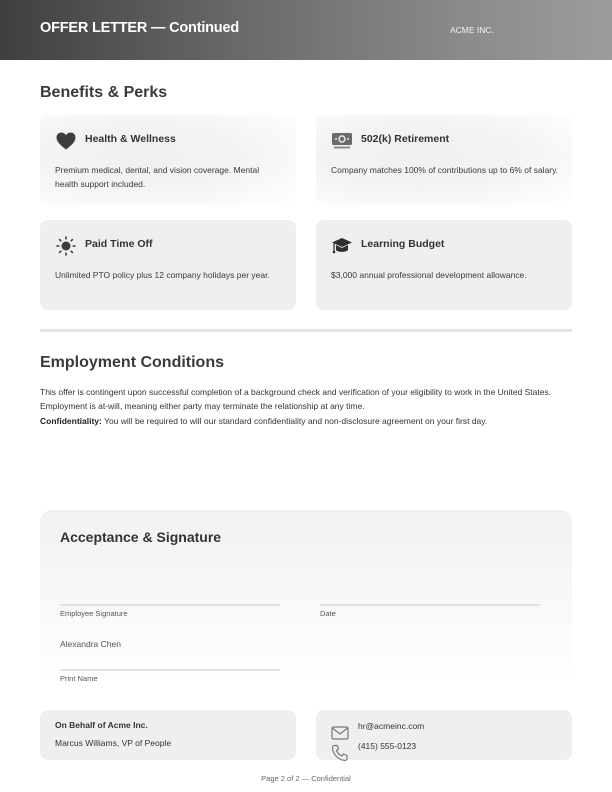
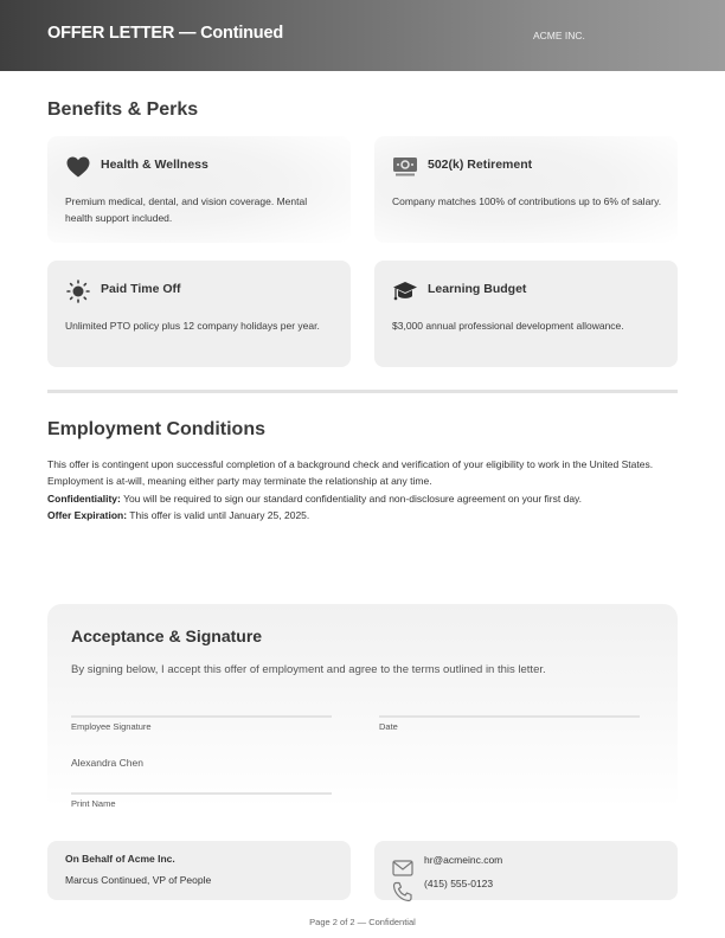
  OFFER LETTER — Continued
  ACME INC.
  Benefits & Perks
  Health & Wellness
  Premium medical, dental, and vision coverage. Mental health support included.
  502(k) Retirement
  Company matches 100% of contributions up to 6% of salary.
  Paid Time Off
  Unlimited PTO policy plus 12 company holidays per year.
  Learning Budget
  $3,000 annual professional development allowance.
  Employment Conditions
  This offer is contingent upon successful completion of a background check and verification of your eligibility to work in the United States. Employment is at-will, meaning either party may terminate the relationship at any time.
- Confidentiality: You will be required to will our standard confidentiality and non-disclosure agreement on your first day.
+ Confidentiality: You will be required to sign our standard confidentiality and non-disclosure agreement on your first day.
+ Offer Expiration: This offer is valid until January 25, 2025.
  Acceptance & Signature
+ By signing below, I accept this offer of employment and agree to the terms outlined in this letter.
  Employee Signature
  Date
  Alexandra Chen
  Print Name
  On Behalf of Acme Inc.
- Marcus Williams, VP of People
+ Marcus Continued, VP of People
  hr@acmeinc.com
  (415) 555-0123
  Page 2 of 2 — Confidential
